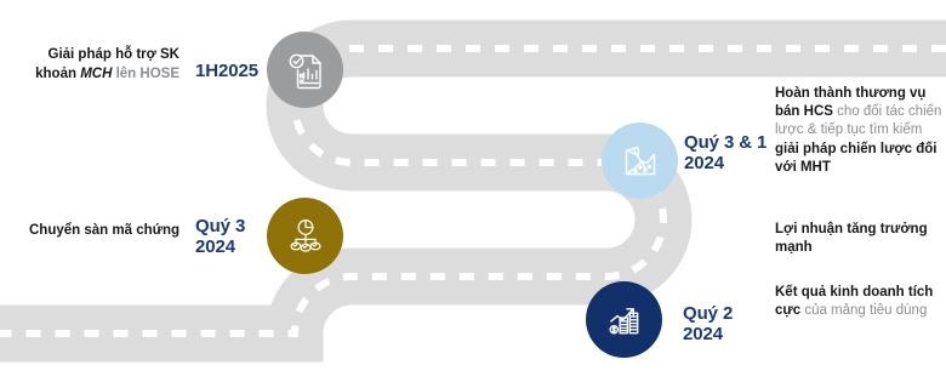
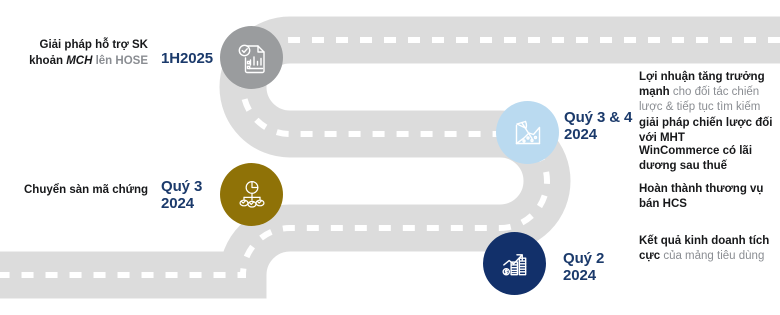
  1H2025
  Giải pháp hỗ trợ SK
  khoản MCH lên HOSE
- Quý 3 & 1
+ Quý 3 & 4
  2024
- Hoàn thành thương vụ bán HCS cho đối tác chiến lược & tiếp tục tìm kiếm giải pháp chiến lược đối với MHT
+ Lợi nhuận tăng trưởng mạnh cho đối tác chiến lược & tiếp tục tìm kiếm giải pháp chiến lược đối với MHT
+ WinCommerce có lãi dương sau thuế
  Quý 3
  2024
  Chuyển sàn mã chứng
- Lợi nhuận tăng trưởng mạnh
+ Hoàn thành thương vụ bán HCS
  Quý 2
  2024
  Kết quả kinh doanh tích cực của mảng tiêu dùng
